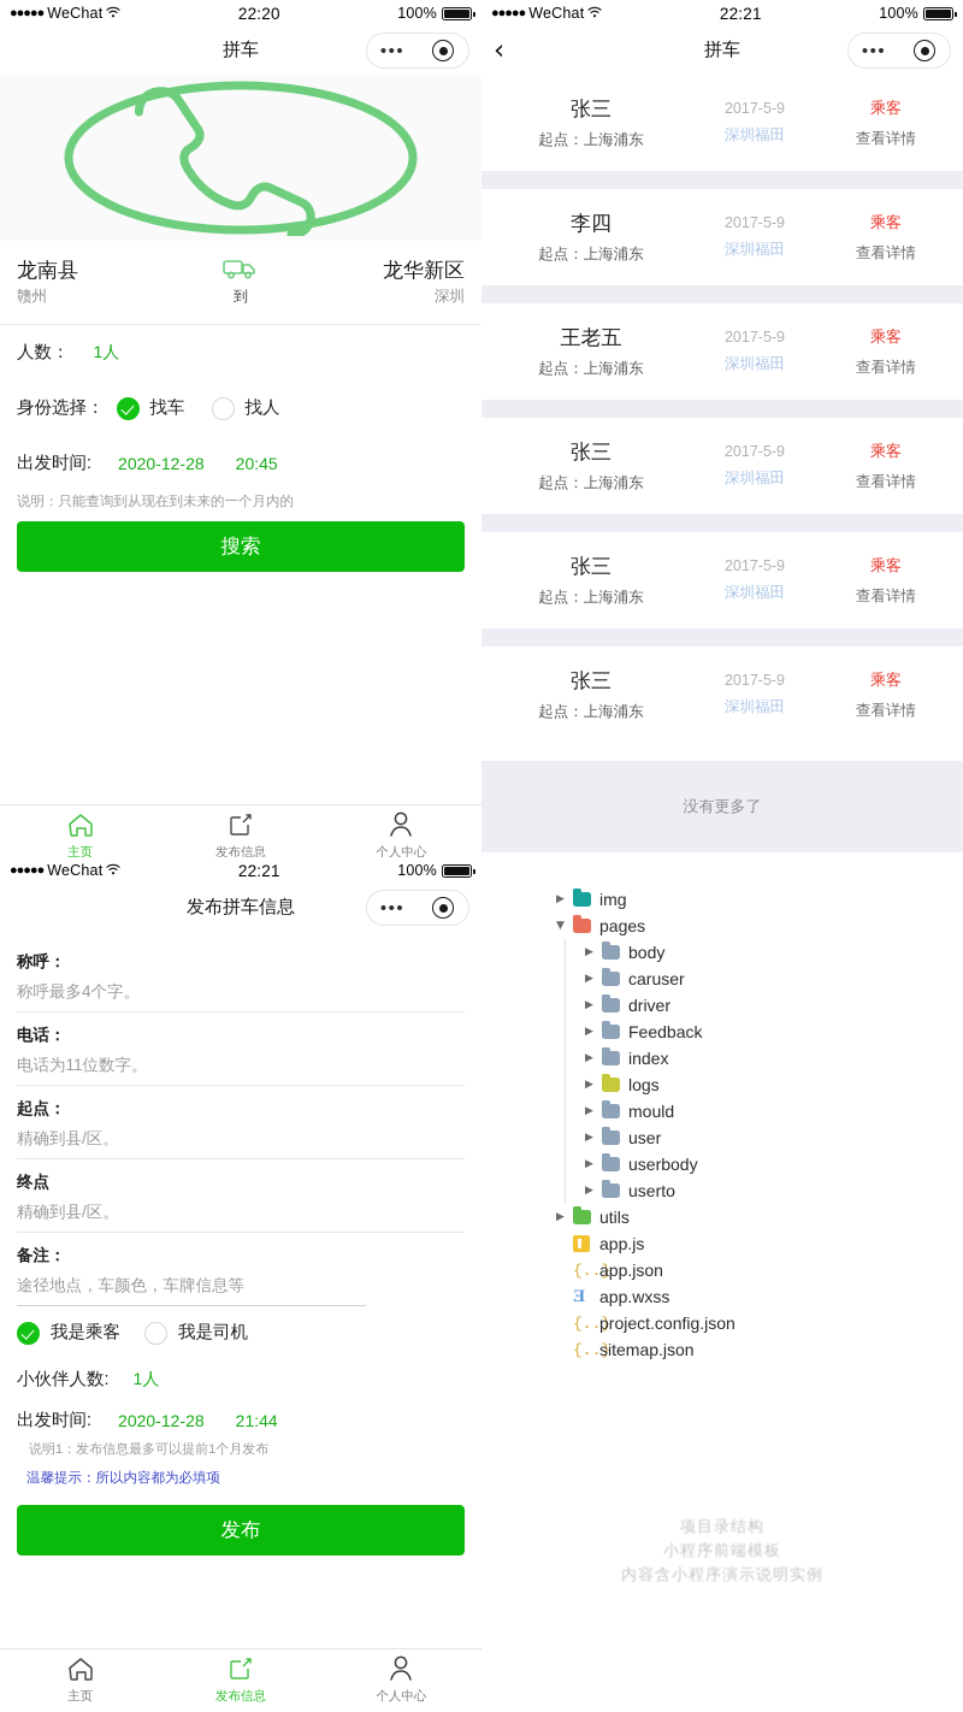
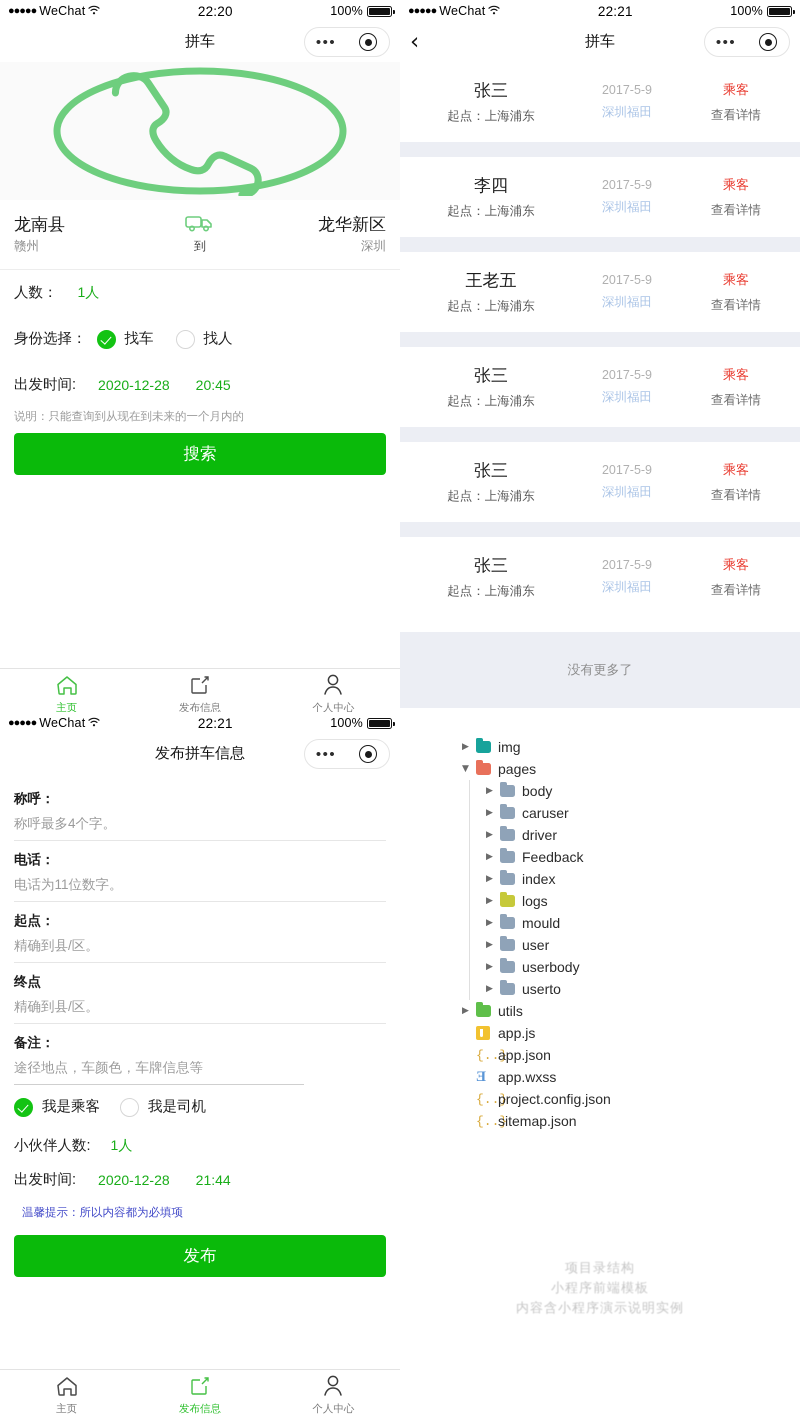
  ●●●●●
  WeChat
  22:20
  100%
  拼车
  •••
  龙南县
  赣州
  到
  龙华新区
  深圳
  人数：
  1人
  身份选择：
  找车
  找人
  出发时间:
  2020-12-28
  20:45
  说明：只能查询到从现在到未来的一个月内的
  搜索
  主页
  发布信息
  个人中心
  ●●●●●
  WeChat
  22:21
  100%
  发布拼车信息
  •••
  称呼：
  称呼最多4个字。
  电话：
  电话为11位数字。
  起点：
  精确到县/区。
  终点
  精确到县/区。
  备注：
  途径地点，车颜色，车牌信息等
  我是乘客
  我是司机
  小伙伴人数:
  1人
  出发时间:
  2020-12-28
  21:44
- 说明1：发布信息最多可以提前1个月发布
  温馨提示：所以内容都为必填项
  发布
  主页
  发布信息
  个人中心
  ●●●●●
  WeChat
  22:21
  100%
  ‹
  拼车
  •••
  张三
  起点：上海浦东
  2017-5-9
  深圳福田
  乘客
  查看详情
  李四
  起点：上海浦东
  2017-5-9
  深圳福田
  乘客
  查看详情
  王老五
  起点：上海浦东
  2017-5-9
  深圳福田
  乘客
  查看详情
  张三
  起点：上海浦东
  2017-5-9
  深圳福田
  乘客
  查看详情
  张三
  起点：上海浦东
  2017-5-9
  深圳福田
  乘客
  查看详情
  张三
  起点：上海浦东
  2017-5-9
  深圳福田
  乘客
  查看详情
  没有更多了
  ▶
  img
  ▼
  pages
  ▶
  body
  ▶
  caruser
  ▶
  driver
  ▶
  Feedback
  ▶
  index
  ▶
  logs
  ▶
  mould
  ▶
  user
  ▶
  userbody
  ▶
  userto
  ▶
  utils
  app.js
  {..}
  app.json
  Ǝ
  app.wxss
  {..}
  project.config.json
  {..}
  sitemap.json
  项目录结构
  小程序前端模板
  内容含小程序演示说明实例
